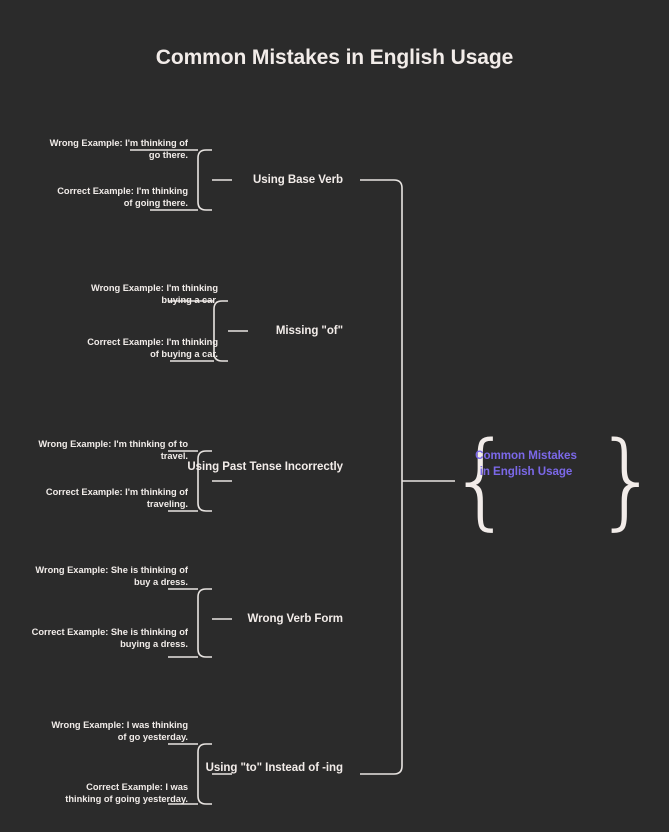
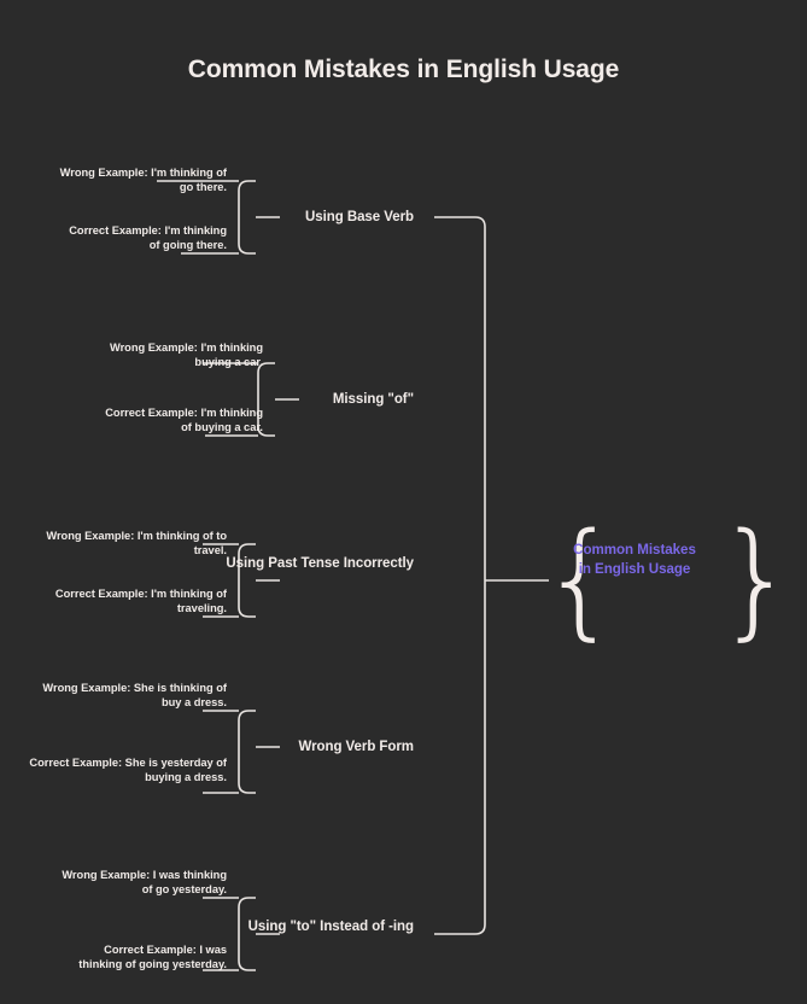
  Common Mistakes in English Usage
  Using Base Verb
  Wrong Example: I'm thinking of go there.
  Correct Example: I'm thinking of going there.
  Missing "of"
  Wrong Example: I'm thinking buying a car.
  Correct Example: I'm thinking of buying a car.
  Using Past Tense Incorrectly
  Wrong Example: I'm thinking of to travel.
  Correct Example: I'm thinking of traveling.
  Wrong Verb Form
  Wrong Example: She is thinking of buy a dress.
- Correct Example: She is thinking of buying a dress.
+ Correct Example: She is yesterday of buying a dress.
  Using "to" Instead of -ing
  Wrong Example: I was thinking of go yesterday.
  Correct Example: I was thinking of going yesterday.
  {
  Common Mistakes in English Usage
  }
